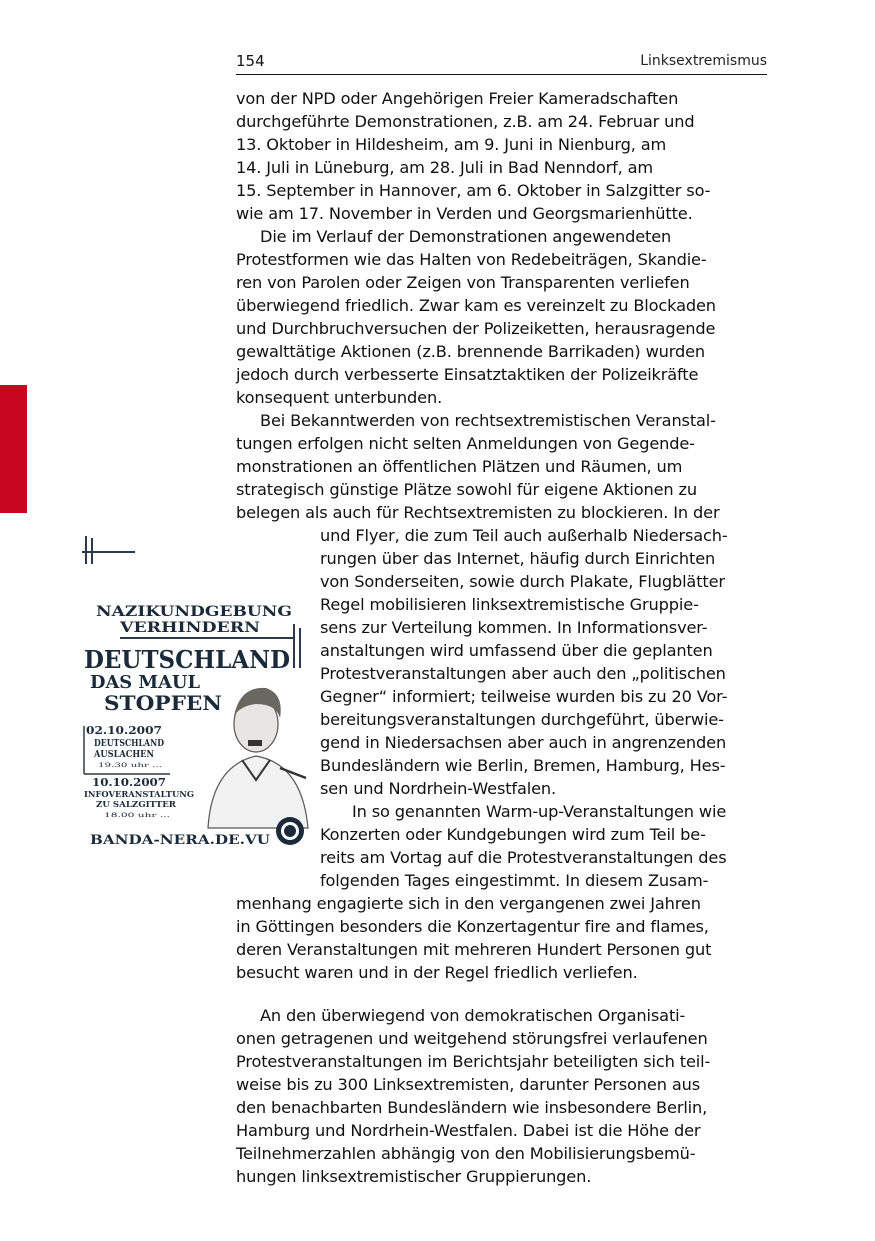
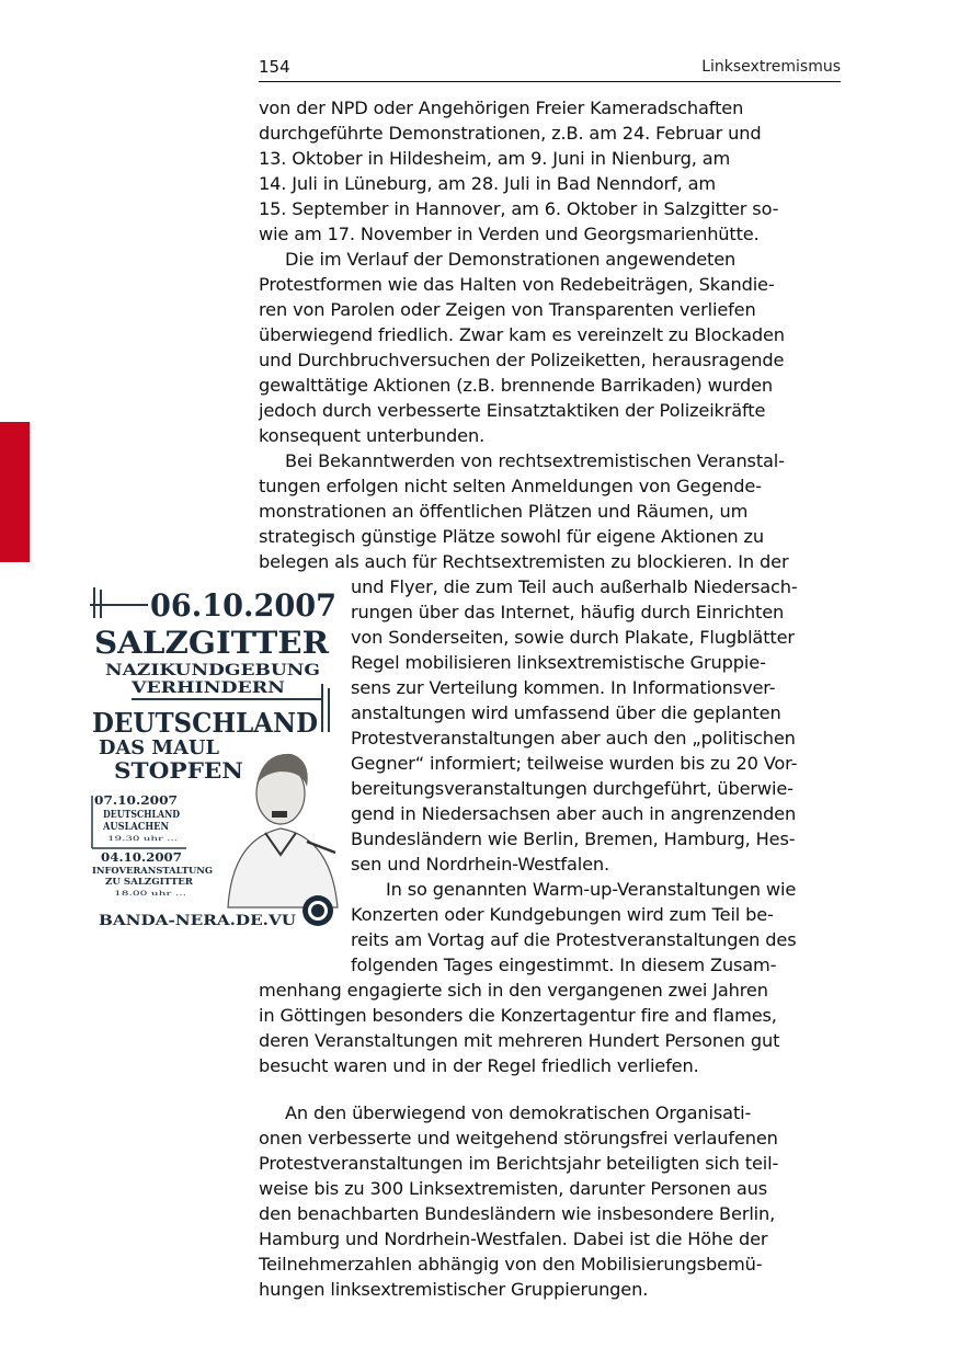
  154
  Linksextremismus
+ 06.10.2007
+ SALZGITTER
  NAZIKUNDGEBUNG
  VERHINDERN
  DEUTSCHLAND
  DAS MAUL
  STOPFEN
- 02.10.2007
+ 07.10.2007
  DEUTSCHLAND
  AUSLACHEN
- 10.10.2007
+ 04.10.2007
  INFOVERANSTALTUNG
  ZU SALZGITTER
  BANDA-NERA.DE.VU
  von der NPD oder Angehörigen Freier Kameradschaften
  durchgeführte Demonstrationen, z.B. am 24. Februar und
  13. Oktober in Hildesheim, am 9. Juni in Nienburg, am
  14. Juli in Lüneburg, am 28. Juli in Bad Nenndorf, am
  15. September in Hannover, am 6. Oktober in Salzgitter so-
  wie am 17. November in Verden und Georgsmarienhütte.
  Die im Verlauf der Demonstrationen angewendeten
  Protestformen wie das Halten von Redebeiträgen, Skandie-
  ren von Parolen oder Zeigen von Transparenten verliefen
  überwiegend friedlich. Zwar kam es vereinzelt zu Blockaden
  und Durchbruchversuchen der Polizeiketten, herausragende
  gewalttätige Aktionen (z.B. brennende Barrikaden) wurden
  jedoch durch verbesserte Einsatztaktiken der Polizeikräfte
  konsequent unterbunden.
  Bei Bekanntwerden von rechtsextremistischen Veranstal-
  tungen erfolgen nicht selten Anmeldungen von Gegende-
  monstrationen an öffentlichen Plätzen und Räumen, um
  strategisch günstige Plätze sowohl für eigene Aktionen zu
  belegen als auch für Rechtsextremisten zu blockieren. In der
  und Flyer, die zum Teil auch außerhalb Niedersach-
  rungen über das Internet, häufig durch Einrichten
  von Sonderseiten, sowie durch Plakate, Flugblätter
  Regel mobilisieren linksextremistische Gruppie-
  sens zur Verteilung kommen. In Informationsver-
  anstaltungen wird umfassend über die geplanten
  Protestveranstaltungen aber auch den „politischen
  Gegner“ informiert; teilweise wurden bis zu 20 Vor-
  bereitungsveranstaltungen durchgeführt, überwie-
  gend in Niedersachsen aber auch in angrenzenden
  Bundesländern wie Berlin, Bremen, Hamburg, Hes-
  sen und Nordrhein-Westfalen.
  In so genannten Warm-up-Veranstaltungen wie
  Konzerten oder Kundgebungen wird zum Teil be-
  reits am Vortag auf die Protestveranstaltungen des
  folgenden Tages eingestimmt. In diesem Zusam-
  menhang engagierte sich in den vergangenen zwei Jahren
  in Göttingen besonders die Konzertagentur fire and flames,
  deren Veranstaltungen mit mehreren Hundert Personen gut
  besucht waren und in der Regel friedlich verliefen.
  An den überwiegend von demokratischen Organisati-
- onen getragenen und weitgehend störungsfrei verlaufenen
+ onen verbesserte und weitgehend störungsfrei verlaufenen
  Protestveranstaltungen im Berichtsjahr beteiligten sich teil-
  weise bis zu 300 Linksextremisten, darunter Personen aus
  den benachbarten Bundesländern wie insbesondere Berlin,
  Hamburg und Nordrhein-Westfalen. Dabei ist die Höhe der
  Teilnehmerzahlen abhängig von den Mobilisierungsbemü-
  hungen linksextremistischer Gruppierungen.
